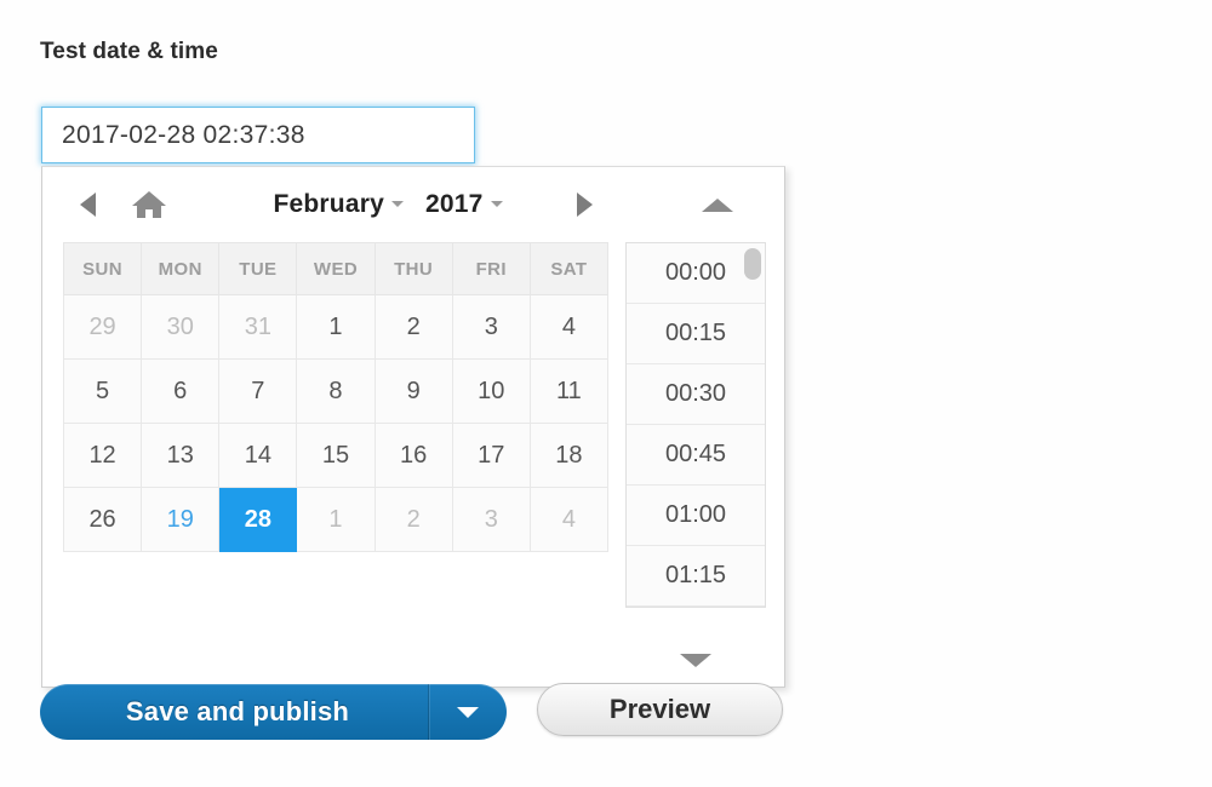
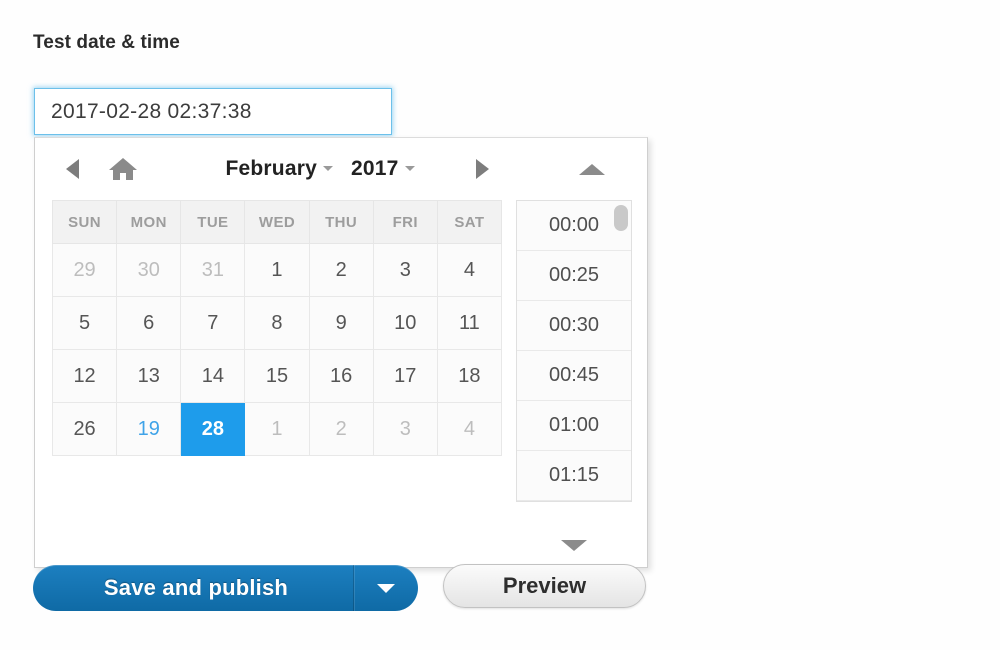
  Test date & time
  2017-02-28 02:37:38
  February
  2017
  SUN	MON	TUE	WED	THU	FRI	SAT
  29	30	31	1	2	3	4
  5	6	7	8	9	10	11
  12	13	14	15	16	17	18
  26	19	28	1	2	3	4
  00:00
- 00:15
+ 00:25
  00:30
  00:45
  01:00
  01:15
  Save and publish
  Preview
